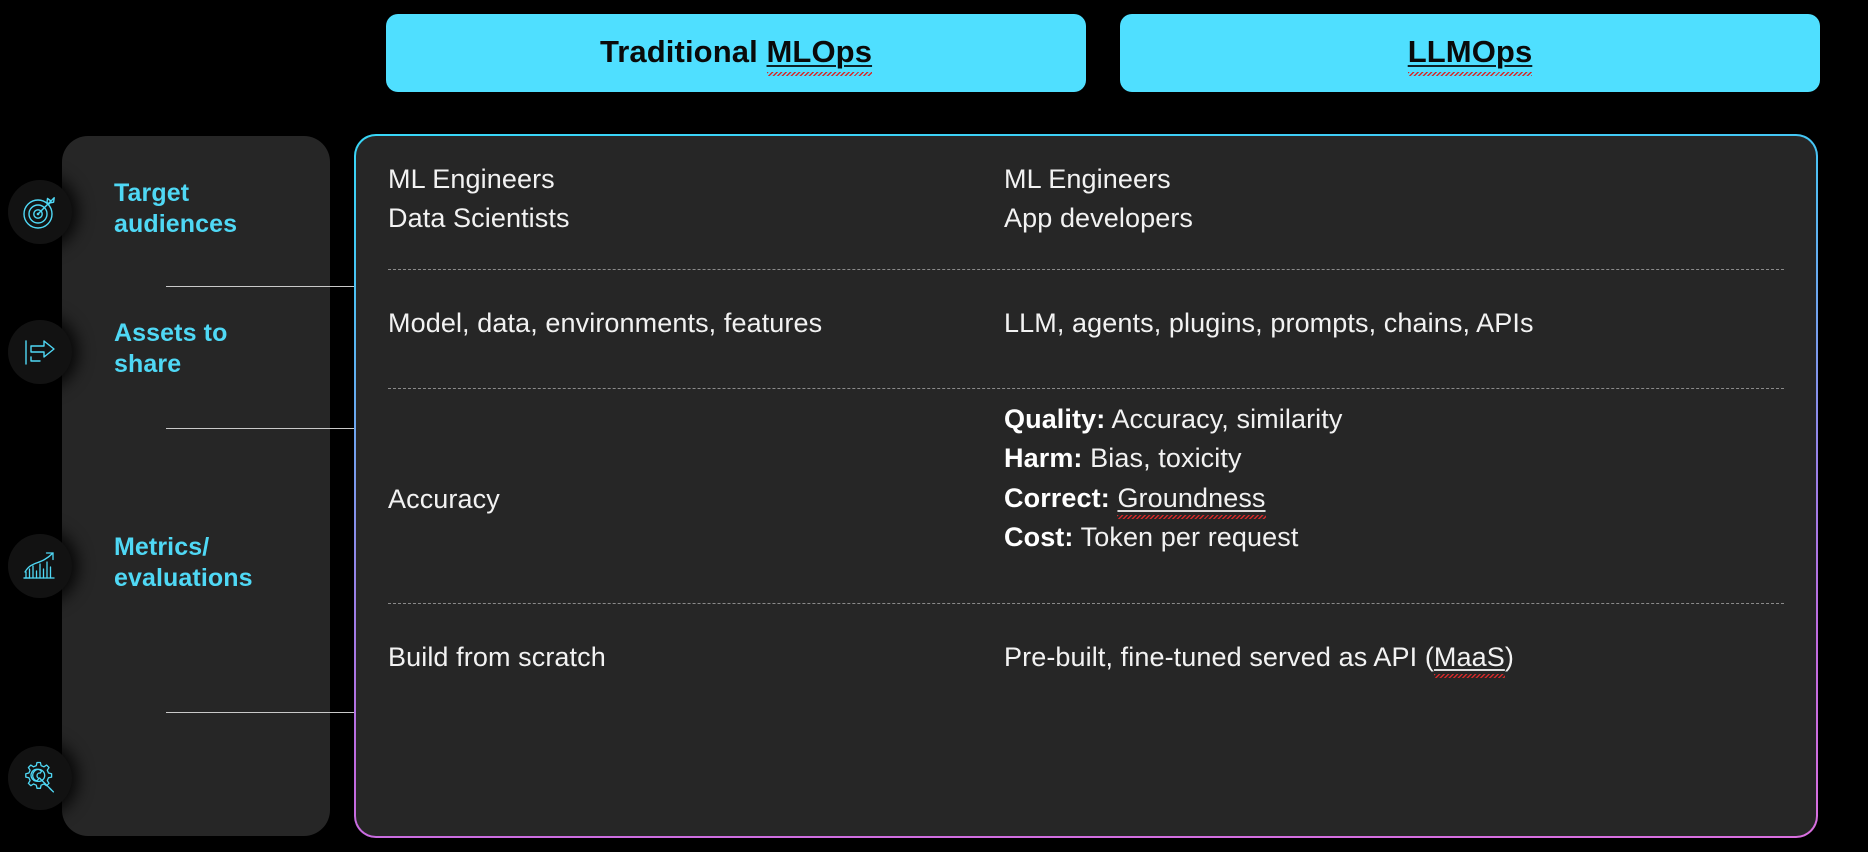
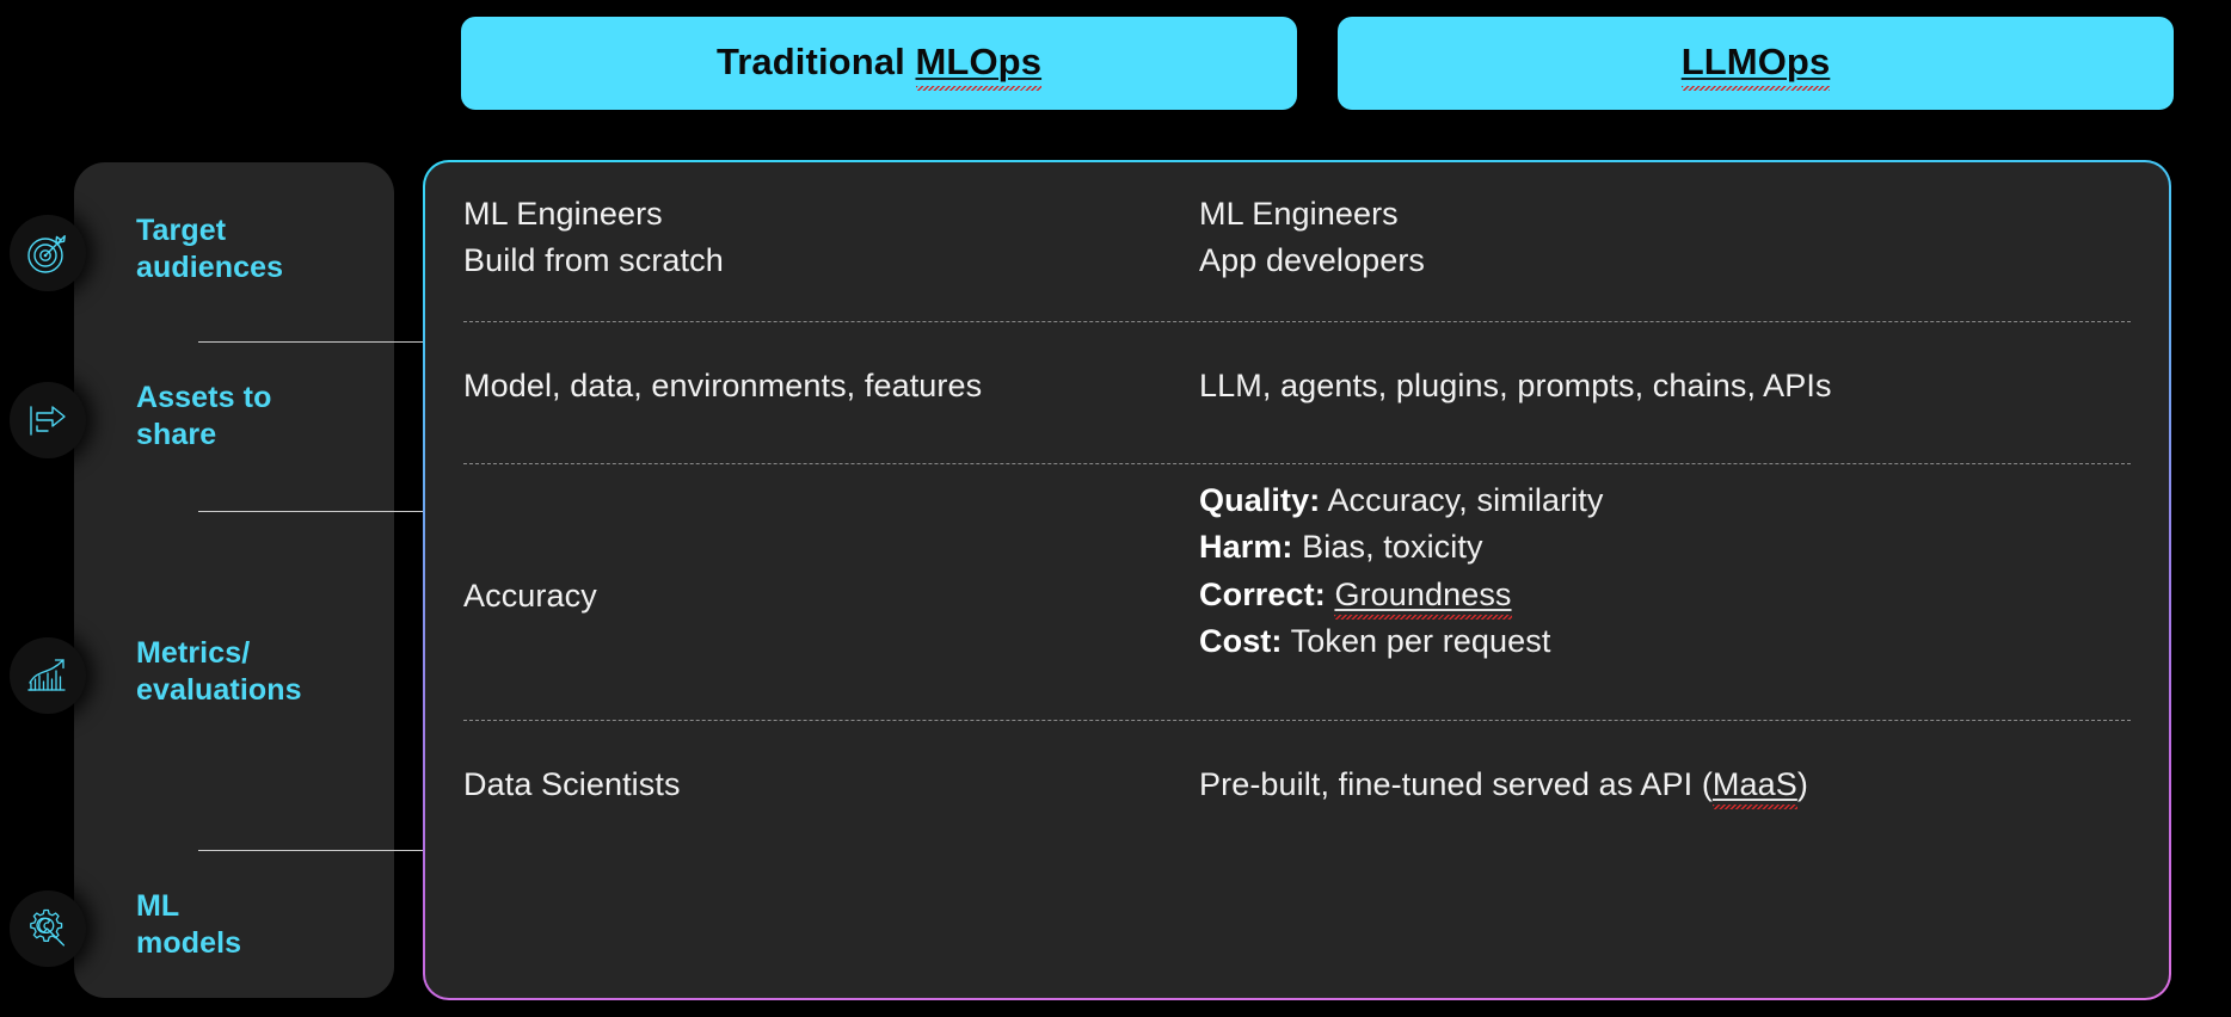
  Traditional MLOps
  LLMOps
  Target
  audiences
  Assets to
  share
  Metrics/
  evaluations
+ ML
+ models
  ML Engineers
- Data Scientists
+ Build from scratch
  ML Engineers
  App developers
  Model, data, environments, features
  LLM, agents, plugins, prompts, chains, APIs
  Accuracy
  Quality: Accuracy, similarity
  Harm: Bias, toxicity
  Correct: Groundness
  Cost: Token per request
- Build from scratch
+ Data Scientists
  Pre-built, fine-tuned served as API (MaaS)
